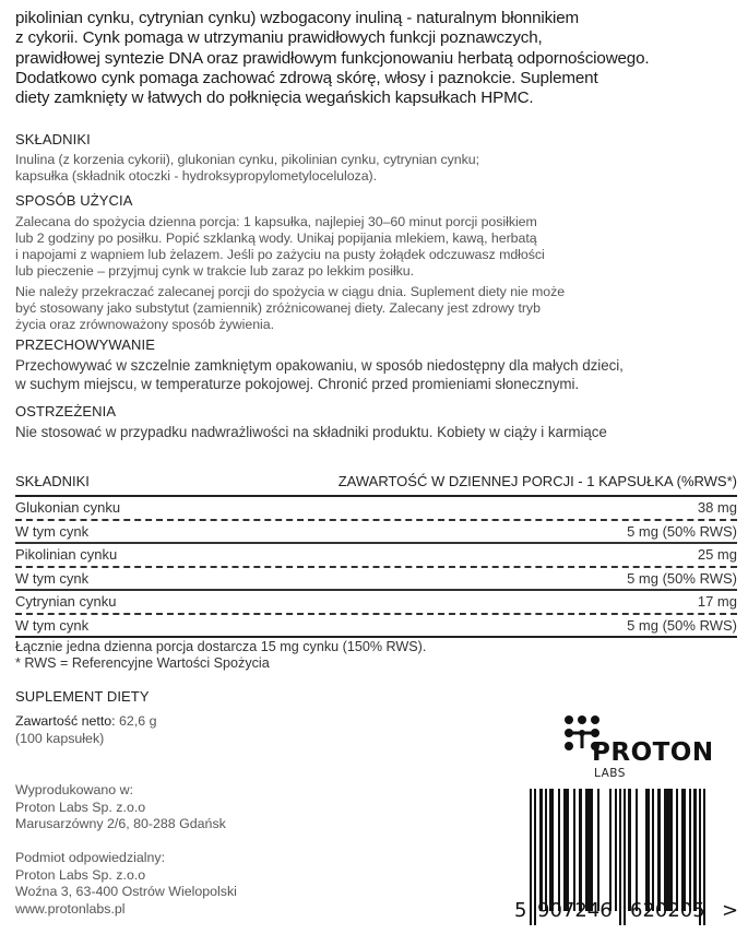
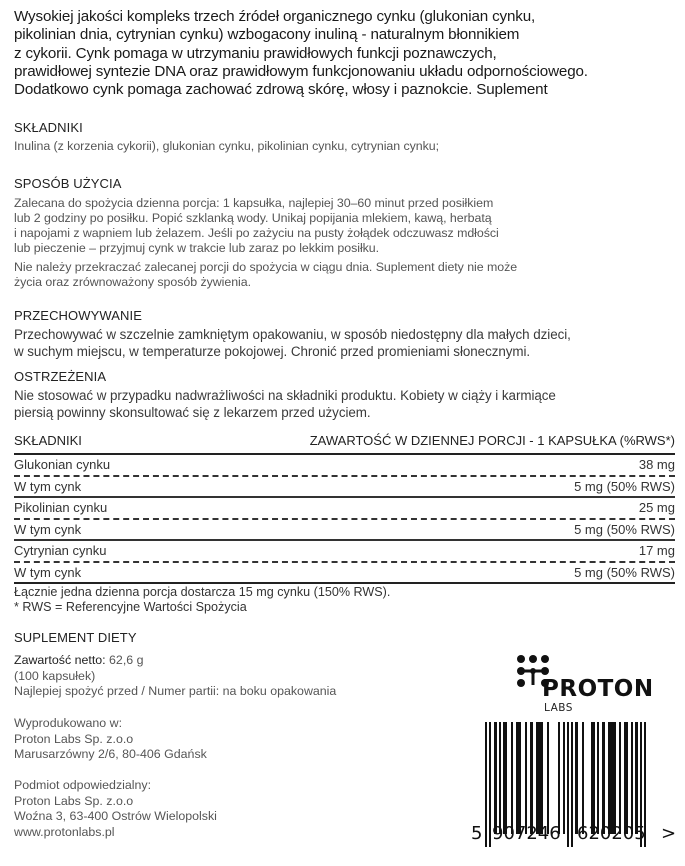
+ Wysokiej jakości kompleks trzech źródeł organicznego cynku (glukonian cynku,
- pikolinian cynku, cytrynian cynku) wzbogacony inuliną - naturalnym błonnikiem
+ pikolinian dnia, cytrynian cynku) wzbogacony inuliną - naturalnym błonnikiem
  z cykorii. Cynk pomaga w utrzymaniu prawidłowych funkcji poznawczych,
- prawidłowej syntezie DNA oraz prawidłowym funkcjonowaniu herbatą odpornościowego.
+ prawidłowej syntezie DNA oraz prawidłowym funkcjonowaniu układu odpornościowego.
  Dodatkowo cynk pomaga zachować zdrową skórę, włosy i paznokcie. Suplement
- diety zamknięty w łatwych do połknięcia wegańskich kapsułkach HPMC.
  SKŁADNIKI
  Inulina (z korzenia cykorii), glukonian cynku, pikolinian cynku, cytrynian cynku;
- kapsułka (składnik otoczki - hydroksypropylometyloceluloza).
  SPOSÓB UŻYCIA
- Zalecana do spożycia dzienna porcja: 1 kapsułka, najlepiej 30–60 minut porcji posiłkiem
+ Zalecana do spożycia dzienna porcja: 1 kapsułka, najlepiej 30–60 minut przed posiłkiem
  lub 2 godziny po posiłku. Popić szklanką wody. Unikaj popijania mlekiem, kawą, herbatą
  i napojami z wapniem lub żelazem. Jeśli po zażyciu na pusty żołądek odczuwasz mdłości
  lub pieczenie – przyjmuj cynk w trakcie lub zaraz po lekkim posiłku.
  Nie należy przekraczać zalecanej porcji do spożycia w ciągu dnia. Suplement diety nie może
- być stosowany jako substytut (zamiennik) zróżnicowanej diety. Zalecany jest zdrowy tryb
  życia oraz zrównoważony sposób żywienia.
  PRZECHOWYWANIE
  Przechowywać w szczelnie zamkniętym opakowaniu, w sposób niedostępny dla małych dzieci,
  w suchym miejscu, w temperaturze pokojowej. Chronić przed promieniami słonecznymi.
  OSTRZEŻENIA
  Nie stosować w przypadku nadwrażliwości na składniki produktu. Kobiety w ciąży i karmiące
+ piersią powinny skonsultować się z lekarzem przed użyciem.
  SKŁADNIKI
  ZAWARTOŚĆ W DZIENNEJ PORCJI - 1 KAPSUŁKA (%RWS*)
  Glukonian cynku
  38 mg
  W tym cynk
  5 mg (50% RWS)
  Pikolinian cynku
  25 mg
  W tym cynk
  5 mg (50% RWS)
  Cytrynian cynku
  17 mg
  W tym cynk
  5 mg (50% RWS)
  Łącznie jedna dzienna porcja dostarcza 15 mg cynku (150% RWS).
  * RWS = Referencyjne Wartości Spożycia
  SUPLEMENT DIETY
  Zawartość netto: 62,6 g
  (100 kapsułek)
+ Najlepiej spożyć przed / Numer partii: na boku opakowania
  Wyprodukowano w:
  Proton Labs Sp. z.o.o
- Marusarzówny 2/6, 80-288 Gdańsk
+ Marusarzówny 2/6, 80-406 Gdańsk
  Podmiot odpowiedzialny:
  Proton Labs Sp. z.o.o
  Woźna 3, 63-400 Ostrów Wielopolski
  www.protonlabs.pl
  PROTON
  LABS
  5
  907246
  620205
  >
